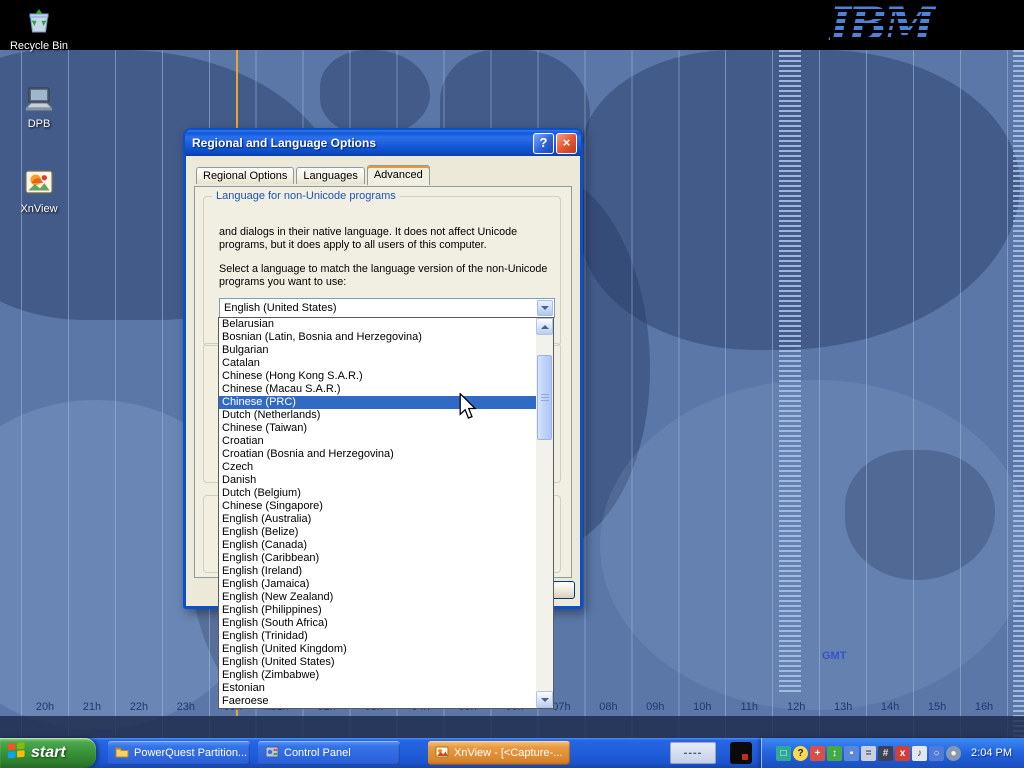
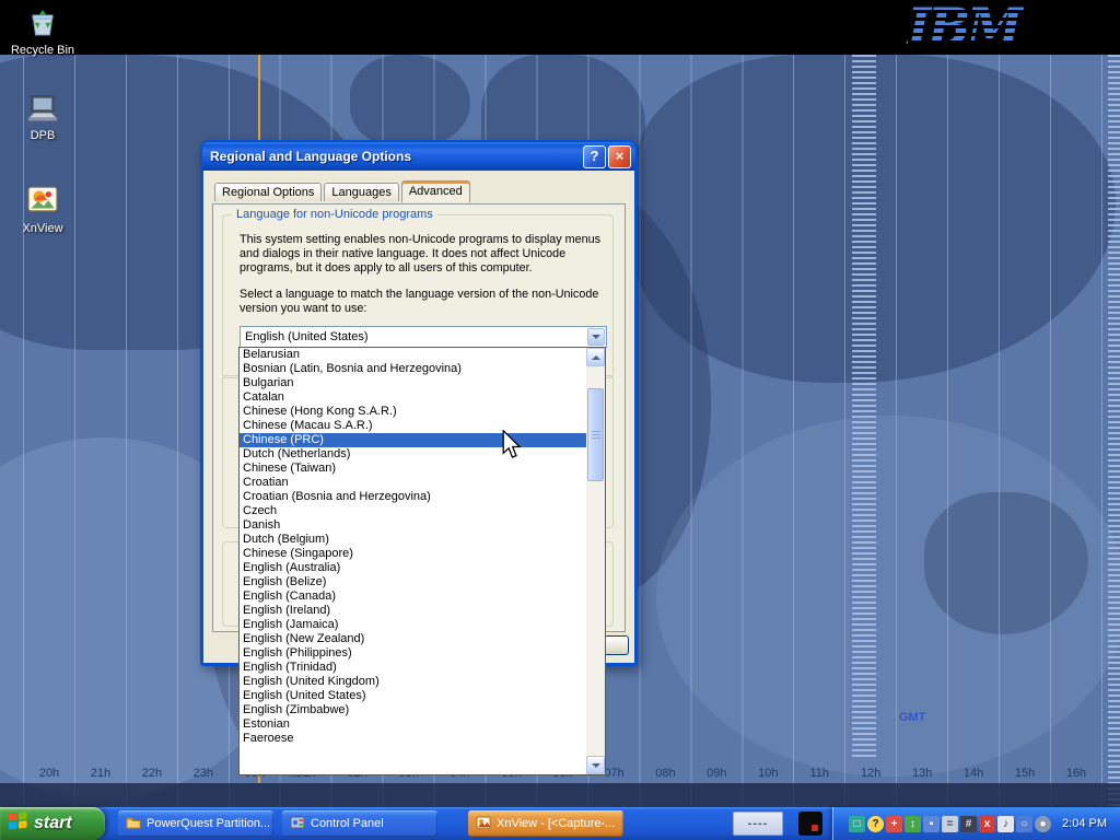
  IBM
  GMT
  20h
  21h
  22h
  23h
  07h
  08h
  09h
  10h
  11h
  12h
  13h
  14h
  15h
  16h
  Recycle Bin
  DPB
  XnView
  Regional and Language Options
  ?
  ×
  Regional Options
  Languages
  Advanced
  Language for non-Unicode programs
+ This system setting enables non-Unicode programs to display menus
  and dialogs in their native language. It does not affect Unicode
  programs, but it does apply to all users of this computer.
  Select a language to match the language version of the non-Unicode
- programs you want to use:
+ version you want to use:
  English (United States)
  Belarusian
  Bosnian (Latin, Bosnia and Herzegovina)
  Bulgarian
  Catalan
  Chinese (Hong Kong S.A.R.)
  Chinese (Macau S.A.R.)
  Chinese (PRC)
  Dutch (Netherlands)
  Chinese (Taiwan)
  Croatian
  Croatian (Bosnia and Herzegovina)
  Czech
  Danish
  Dutch (Belgium)
  Chinese (Singapore)
  English (Australia)
  English (Belize)
  English (Canada)
- English (Caribbean)
  English (Ireland)
  English (Jamaica)
  English (New Zealand)
  English (Philippines)
- English (South Africa)
  English (Trinidad)
  English (United Kingdom)
  English (United States)
  English (Zimbabwe)
  Estonian
  Faeroese
  start
  PowerQuest Partition...
  Control Panel
  XnView - [<Capture-...
  ----
  □
  ?
  +
  ↕
  ▪
  =
  #
  x
  ♪
  ○
  ●
  2:04 PM
